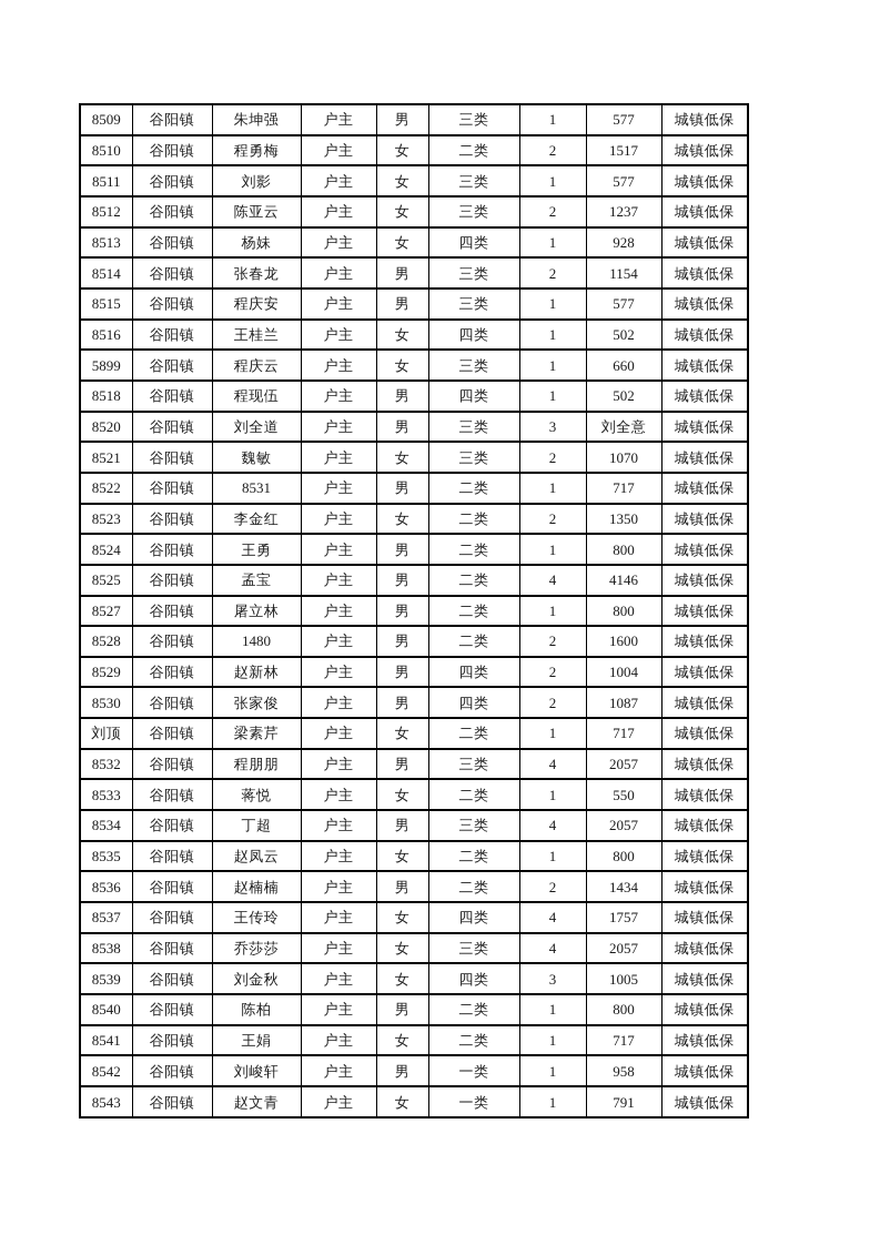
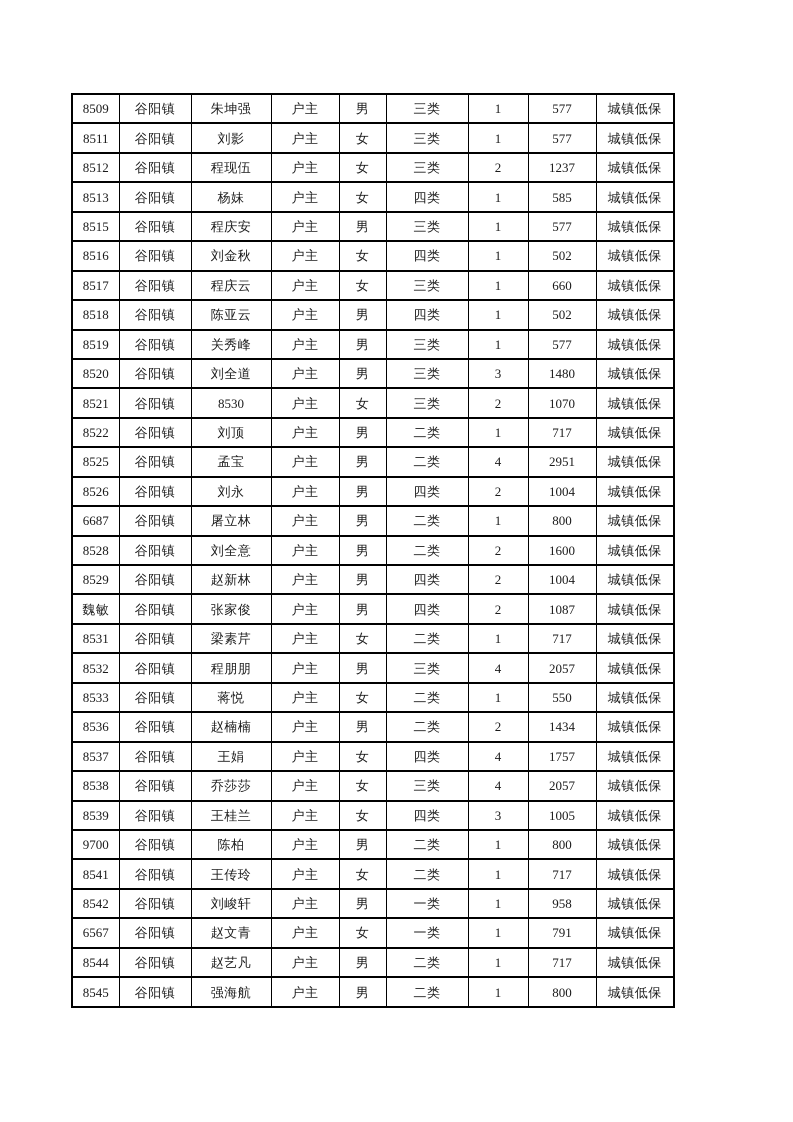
  8509	谷阳镇	朱坤强	户主	男	三类	1	577	城镇低保
- 8510	谷阳镇	程勇梅	户主	女	二类	2	1517	城镇低保
  8511	谷阳镇	刘影	户主	女	三类	1	577	城镇低保
- 8512	谷阳镇	陈亚云	户主	女	三类	2	1237	城镇低保
+ 8512	谷阳镇	程现伍	户主	女	三类	2	1237	城镇低保
- 8513	谷阳镇	杨妹	户主	女	四类	1	928	城镇低保
+ 8513	谷阳镇	杨妹	户主	女	四类	1	585	城镇低保
- 8514	谷阳镇	张春龙	户主	男	三类	2	1154	城镇低保
  8515	谷阳镇	程庆安	户主	男	三类	1	577	城镇低保
- 8516	谷阳镇	王桂兰	户主	女	四类	1	502	城镇低保
+ 8516	谷阳镇	刘金秋	户主	女	四类	1	502	城镇低保
- 5899	谷阳镇	程庆云	户主	女	三类	1	660	城镇低保
+ 8517	谷阳镇	程庆云	户主	女	三类	1	660	城镇低保
- 8518	谷阳镇	程现伍	户主	男	四类	1	502	城镇低保
+ 8518	谷阳镇	陈亚云	户主	男	四类	1	502	城镇低保
+ 8519	谷阳镇	关秀峰	户主	男	三类	1	577	城镇低保
- 8520	谷阳镇	刘全道	户主	男	三类	3	刘全意	城镇低保
+ 8520	谷阳镇	刘全道	户主	男	三类	3	1480	城镇低保
- 8521	谷阳镇	魏敏	户主	女	三类	2	1070	城镇低保
+ 8521	谷阳镇	8530	户主	女	三类	2	1070	城镇低保
- 8522	谷阳镇	8531	户主	男	二类	1	717	城镇低保
+ 8522	谷阳镇	刘顶	户主	男	二类	1	717	城镇低保
- 8523	谷阳镇	李金红	户主	女	二类	2	1350	城镇低保
- 8524	谷阳镇	王勇	户主	男	二类	1	800	城镇低保
- 8525	谷阳镇	孟宝	户主	男	二类	4	4146	城镇低保
+ 8525	谷阳镇	孟宝	户主	男	二类	4	2951	城镇低保
+ 8526	谷阳镇	刘永	户主	男	四类	2	1004	城镇低保
- 8527	谷阳镇	屠立林	户主	男	二类	1	800	城镇低保
+ 6687	谷阳镇	屠立林	户主	男	二类	1	800	城镇低保
- 8528	谷阳镇	1480	户主	男	二类	2	1600	城镇低保
+ 8528	谷阳镇	刘全意	户主	男	二类	2	1600	城镇低保
  8529	谷阳镇	赵新林	户主	男	四类	2	1004	城镇低保
- 8530	谷阳镇	张家俊	户主	男	四类	2	1087	城镇低保
+ 魏敏	谷阳镇	张家俊	户主	男	四类	2	1087	城镇低保
- 刘顶	谷阳镇	梁素芹	户主	女	二类	1	717	城镇低保
+ 8531	谷阳镇	梁素芹	户主	女	二类	1	717	城镇低保
  8532	谷阳镇	程朋朋	户主	男	三类	4	2057	城镇低保
  8533	谷阳镇	蒋悦	户主	女	二类	1	550	城镇低保
- 8534	谷阳镇	丁超	户主	男	三类	4	2057	城镇低保
- 8535	谷阳镇	赵凤云	户主	女	二类	1	800	城镇低保
  8536	谷阳镇	赵楠楠	户主	男	二类	2	1434	城镇低保
- 8537	谷阳镇	王传玲	户主	女	四类	4	1757	城镇低保
+ 8537	谷阳镇	王娟	户主	女	四类	4	1757	城镇低保
  8538	谷阳镇	乔莎莎	户主	女	三类	4	2057	城镇低保
- 8539	谷阳镇	刘金秋	户主	女	四类	3	1005	城镇低保
+ 8539	谷阳镇	王桂兰	户主	女	四类	3	1005	城镇低保
- 8540	谷阳镇	陈柏	户主	男	二类	1	800	城镇低保
+ 9700	谷阳镇	陈柏	户主	男	二类	1	800	城镇低保
- 8541	谷阳镇	王娟	户主	女	二类	1	717	城镇低保
+ 8541	谷阳镇	王传玲	户主	女	二类	1	717	城镇低保
  8542	谷阳镇	刘峻轩	户主	男	一类	1	958	城镇低保
- 8543	谷阳镇	赵文青	户主	女	一类	1	791	城镇低保
+ 6567	谷阳镇	赵文青	户主	女	一类	1	791	城镇低保
+ 8544	谷阳镇	赵艺凡	户主	男	二类	1	717	城镇低保
+ 8545	谷阳镇	强海航	户主	男	二类	1	800	城镇低保
